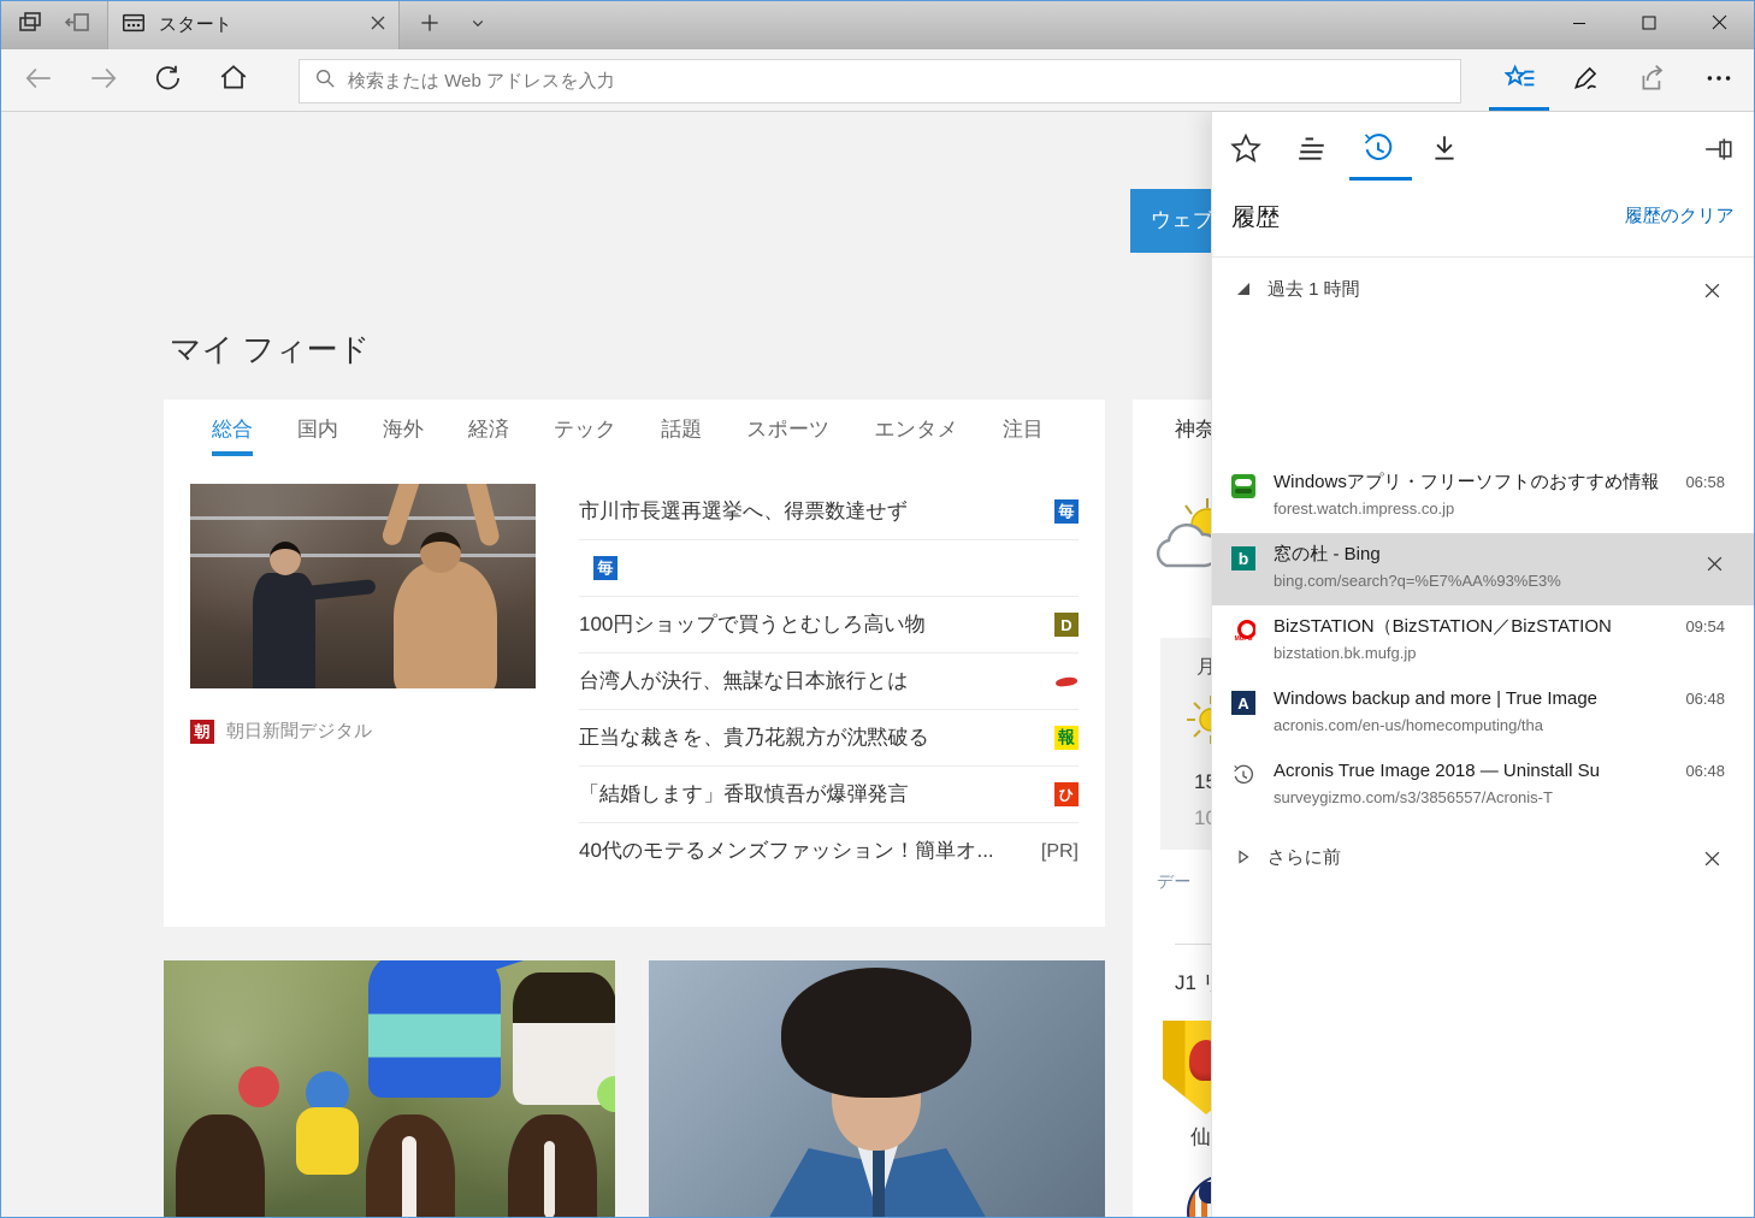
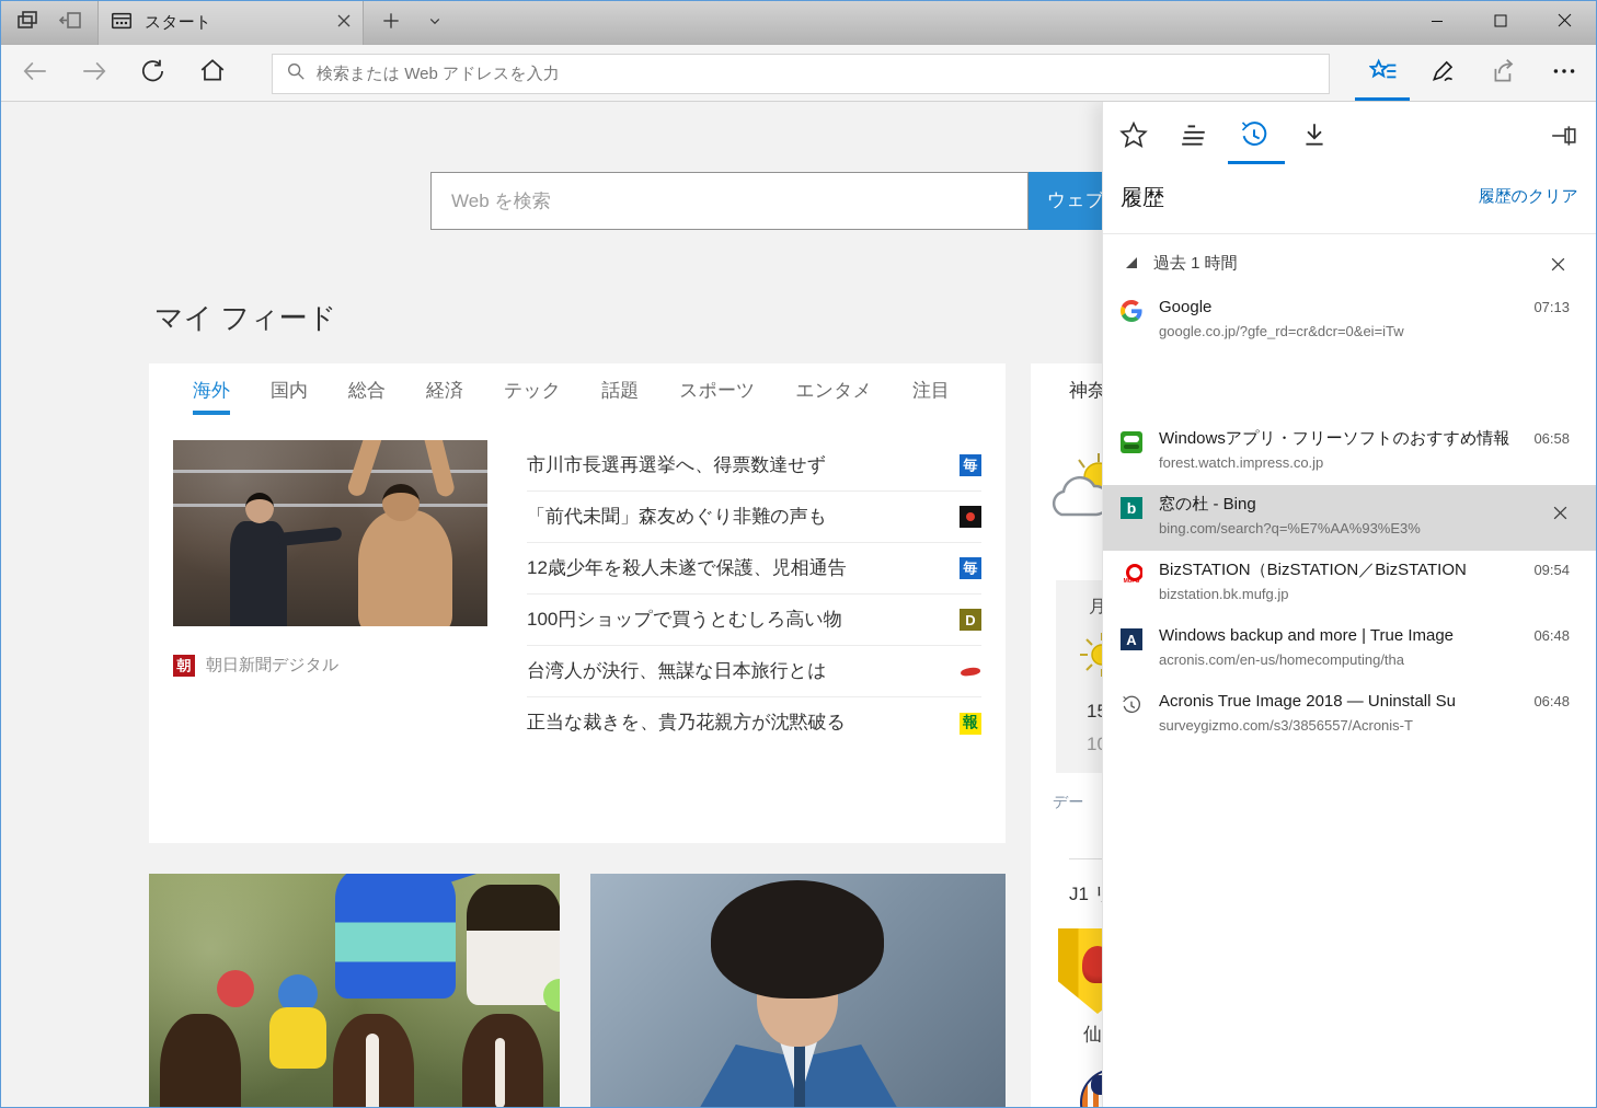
  スタート
  検索または Web アドレスを入力
+ Web を検索
  マイ フィード
- 総合
+ 海外
  国内
- 海外
+ 総合
  経済
  テック
  話題
  スポーツ
  エンタメ
  注目
  朝
  朝日新聞デジタル
  市川市長選再選挙へ、得票数達せず
  毎
+ 「前代未聞」森友めぐり非難の声も
+ 12歳少年を殺人未遂で保護、児相通告
  毎
  100円ショップで買うとむしろ高い物
  D
  台湾人が決行、無謀な日本旅行とは
  正当な裁きを、貴乃花親方が沈黙破る
  報
- 「結婚します」香取慎吾が爆弾発言
- ひ
- 40代のモテるメンズファッション！簡単オ...
- [PR]
  神奈
  月
  デー
  仙
  履歴
  履歴のクリア
  過去 1 時間
+ Google
+ google.co.jp/?gfe_rd=cr&dcr=0&ei=iTw
+ 07:13
  Windowsアプリ・フリーソフトのおすすめ情報
  forest.watch.impress.co.jp
  06:58
  b
  窓の杜 - Bing
  bing.com/search?q=%E7%AA%93%E3%
  BizSTATION（BizSTATION／BizSTATION
  bizstation.bk.mufg.jp
  09:54
  A
  Windows backup and more | True Image
  acronis.com/en-us/homecomputing/tha
  06:48
  Acronis True Image 2018 — Uninstall Su
  surveygizmo.com/s3/3856557/Acronis-T
  06:48
- さらに前
